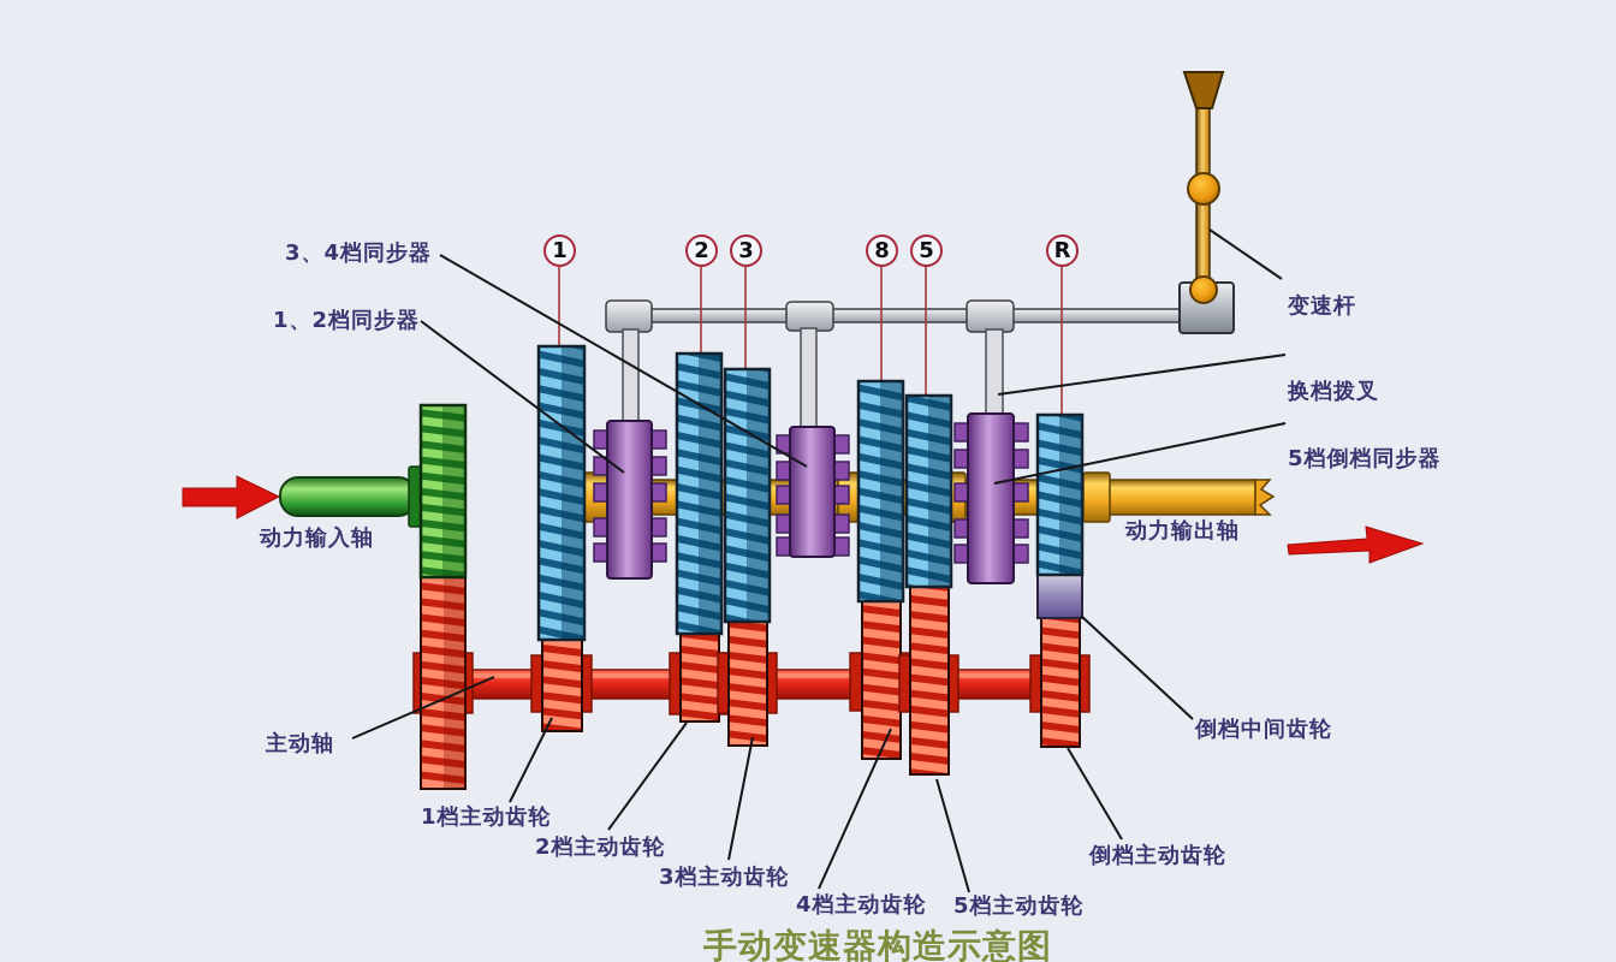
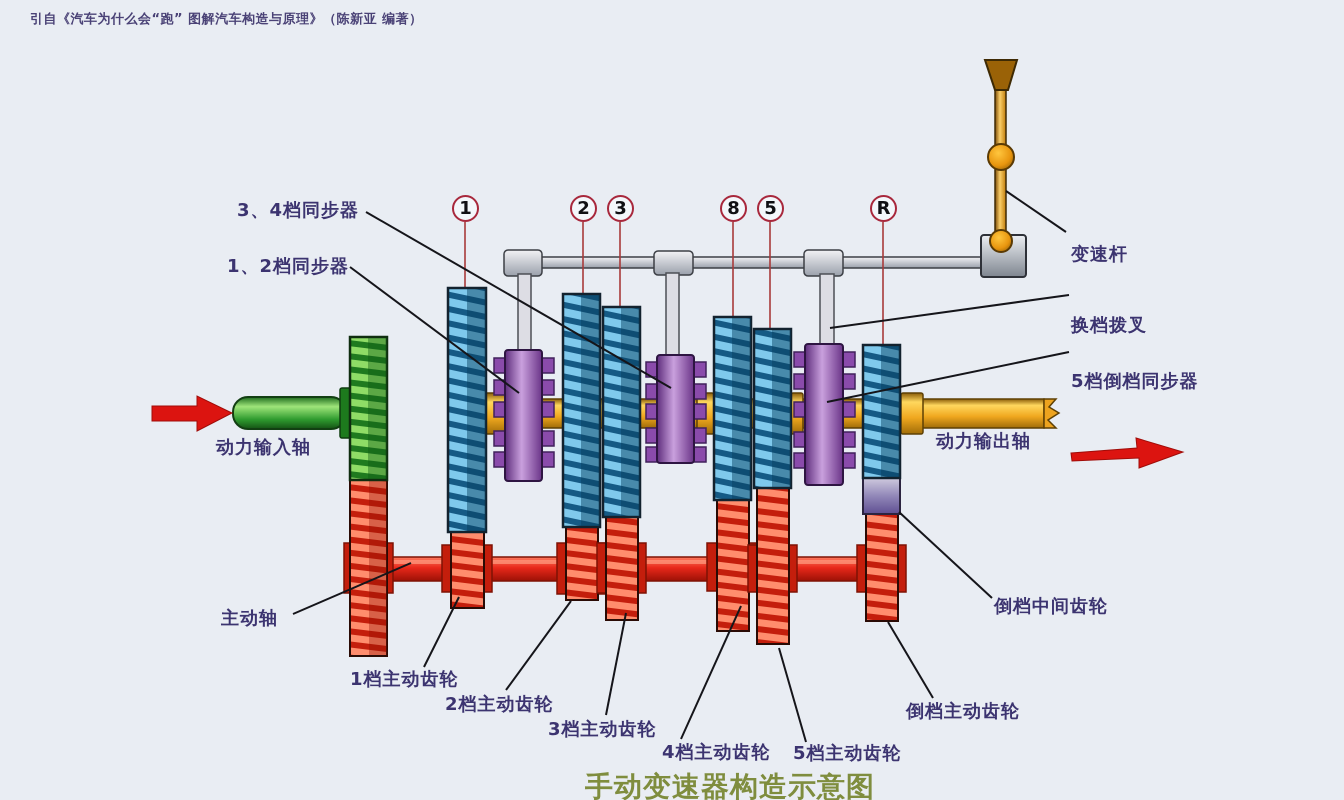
+ 引自《汽车为什么会“跑” 图解汽车构造与原理》（陈新亚 编著）
  1
  2
  3
  8
  5
  R
  3、4档同步器
  1、2档同步器
  变速杆
  换档拨叉
  5档倒档同步器
  动力输入轴
  动力输出轴
  主动轴
  1档主动齿轮
  2档主动齿轮
  3档主动齿轮
  4档主动齿轮
  5档主动齿轮
  倒档主动齿轮
  倒档中间齿轮
  手动变速器构造示意图
